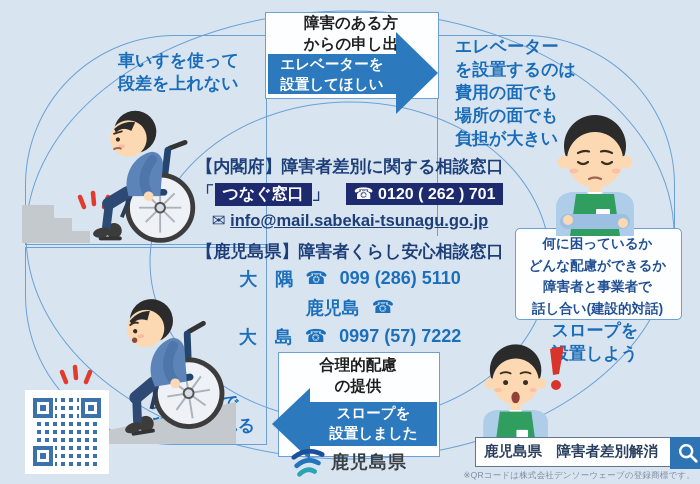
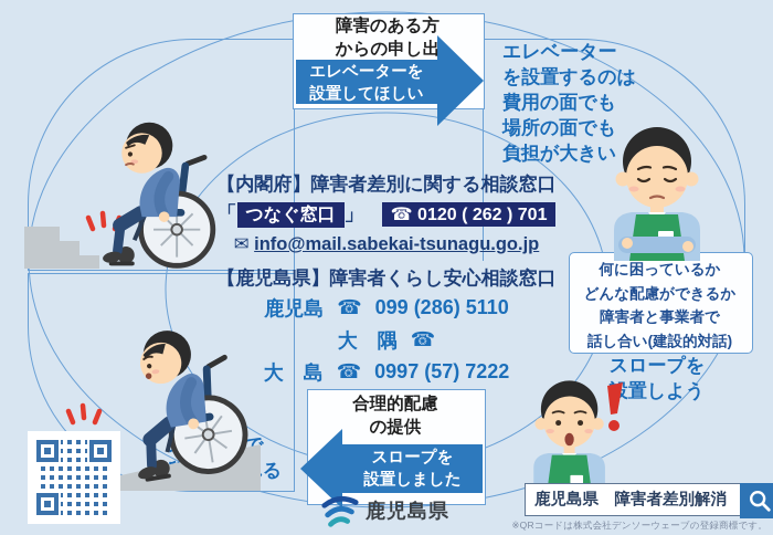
- 車いすを使って
- 段差を上れない
  障害のある方
  からの申し出
  エレベーターを
  設置してほしい
  エレベーター
  を設置するのは
  費用の面でも
  場所の面でも
  負担が大きい
  【内閣府】障害者差別に関する相談窓口
  「
  つなぐ窓口
  」
  ☎ 0120 ( 262 ) 701
  ✉ info@mail.sabekai-tsunagu.go.jp
  【鹿児島県】障害者くらし安心相談窓口
- 大 隅
+ 鹿児島
  ☎
  099 (286) 5110
- 鹿児島
+ 大 隅
  ☎
  大 島
  ☎
  0997 (57) 7222
  何に困っているか
  どんな配慮ができるか
  障害者と事業者で
  話し合い(建設的対話)
  スロープを
  置しよう
  合理的配慮
  の提供
  スロープを
  設置しました
  鹿児島県
  鹿児島県 障害者差別解消
  ※QRコードは株式会社デンソーウェーブの登録商標です。
